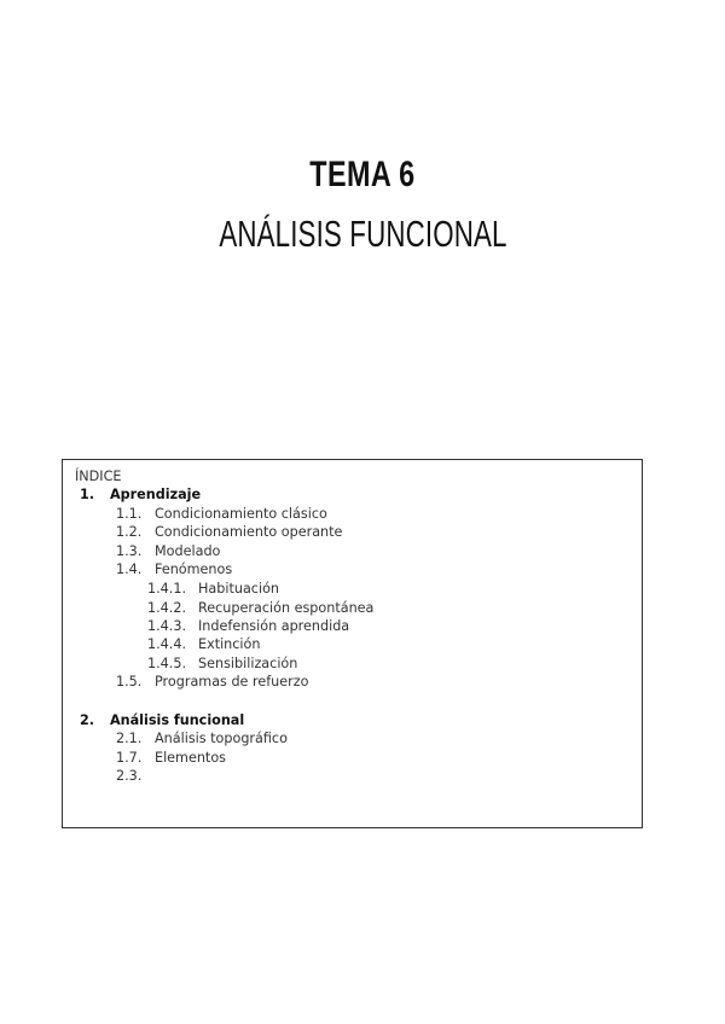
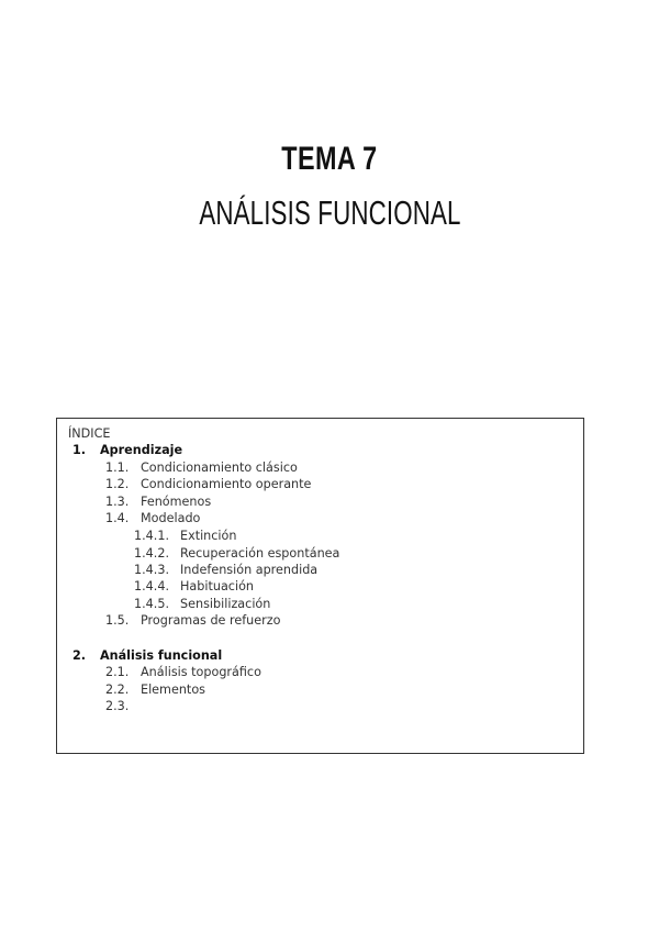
- TEMA 6
+ TEMA 7
  ANÁLISIS FUNCIONAL
  ÍNDICE
  1.
  Aprendizaje
  1.1.
  Condicionamiento clásico
  1.2.
  Condicionamiento operante
  1.3.
- Modelado
+ Fenómenos
  1.4.
- Fenómenos
+ Modelado
  1.4.1.
- Habituación
+ Extinción
  1.4.2.
  Recuperación espontánea
  1.4.3.
  Indefensión aprendida
  1.4.4.
- Extinción
+ Habituación
  1.4.5.
  Sensibilización
  1.5.
  Programas de refuerzo
  2.
  Análisis funcional
  2.1.
  Análisis topográfico
- 1.7.
+ 2.2.
  Elementos
  2.3.
